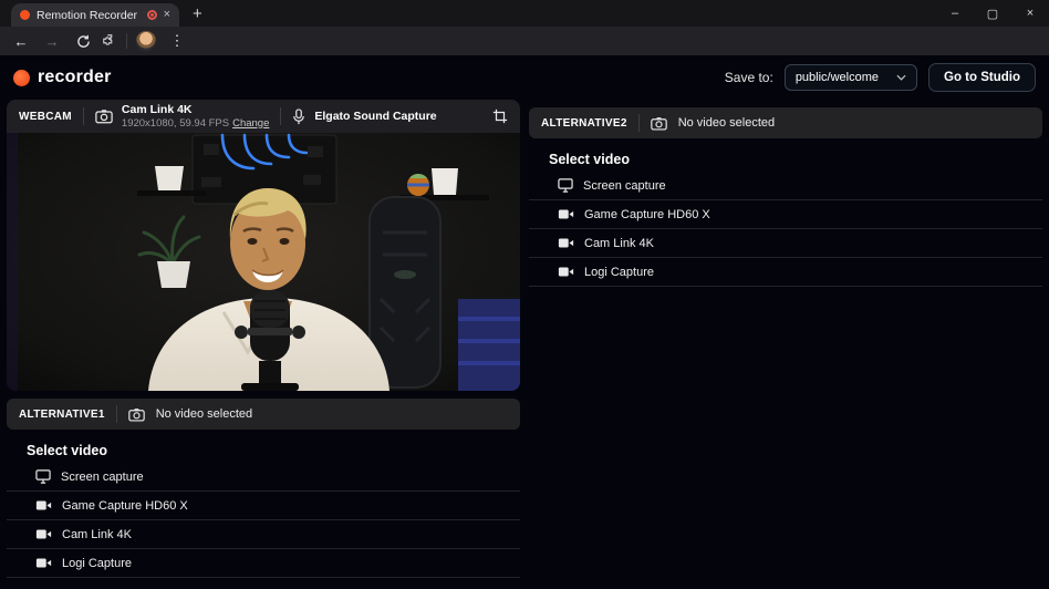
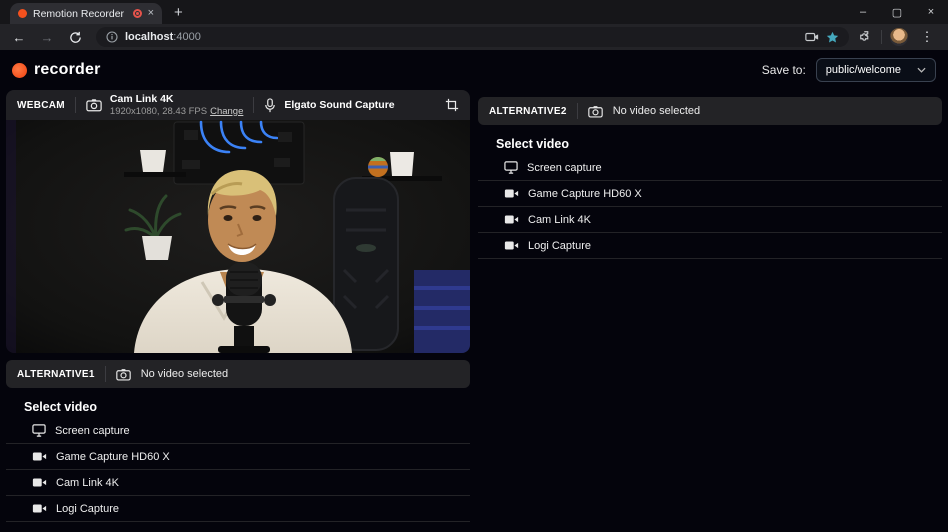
  Remotion Recorder
  ×
  +
  –
  ▢
  ×
  ←
  →
+ localhost:4000
  ⋮
  recorder
  Save to:
  public/welcome
- Go to Studio
  WEBCAM
  Cam Link 4K
- 1920x1080, 59.94 FPS Change
+ 1920x1080, 28.43 FPS Change
  Elgato Sound Capture
  ALTERNATIVE1
  No video selected
  Select video
  Screen capture
  Game Capture HD60 X
  Cam Link 4K
  Logi Capture
  ALTERNATIVE2
  No video selected
  Select video
  Screen capture
  Game Capture HD60 X
  Cam Link 4K
  Logi Capture
